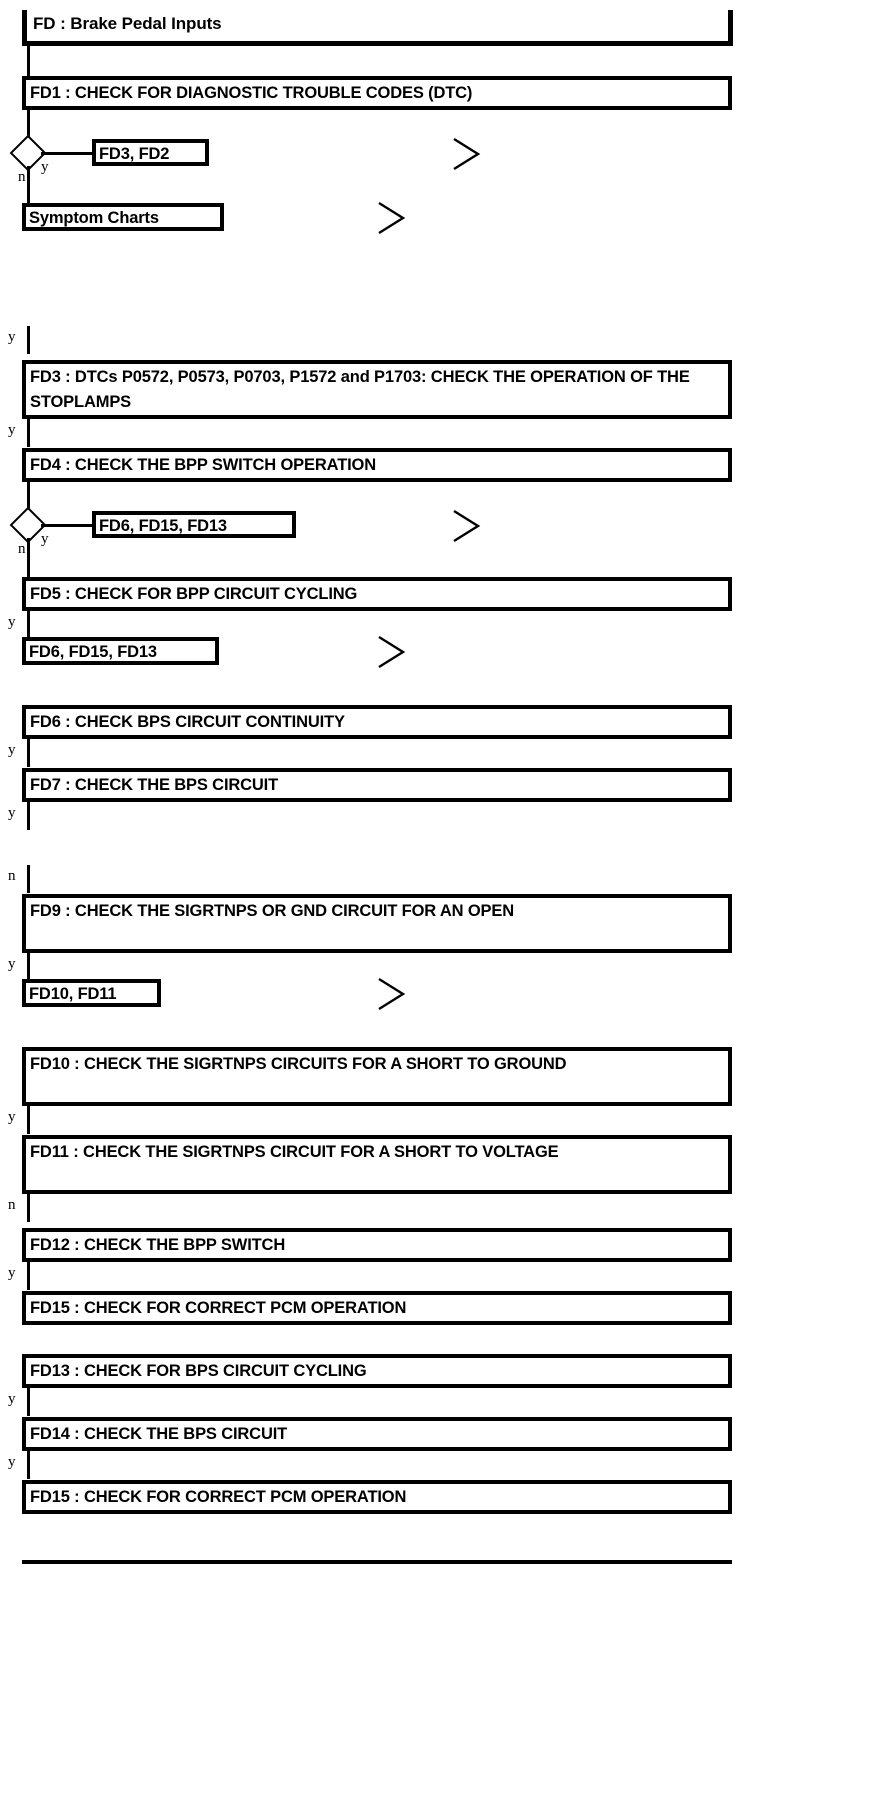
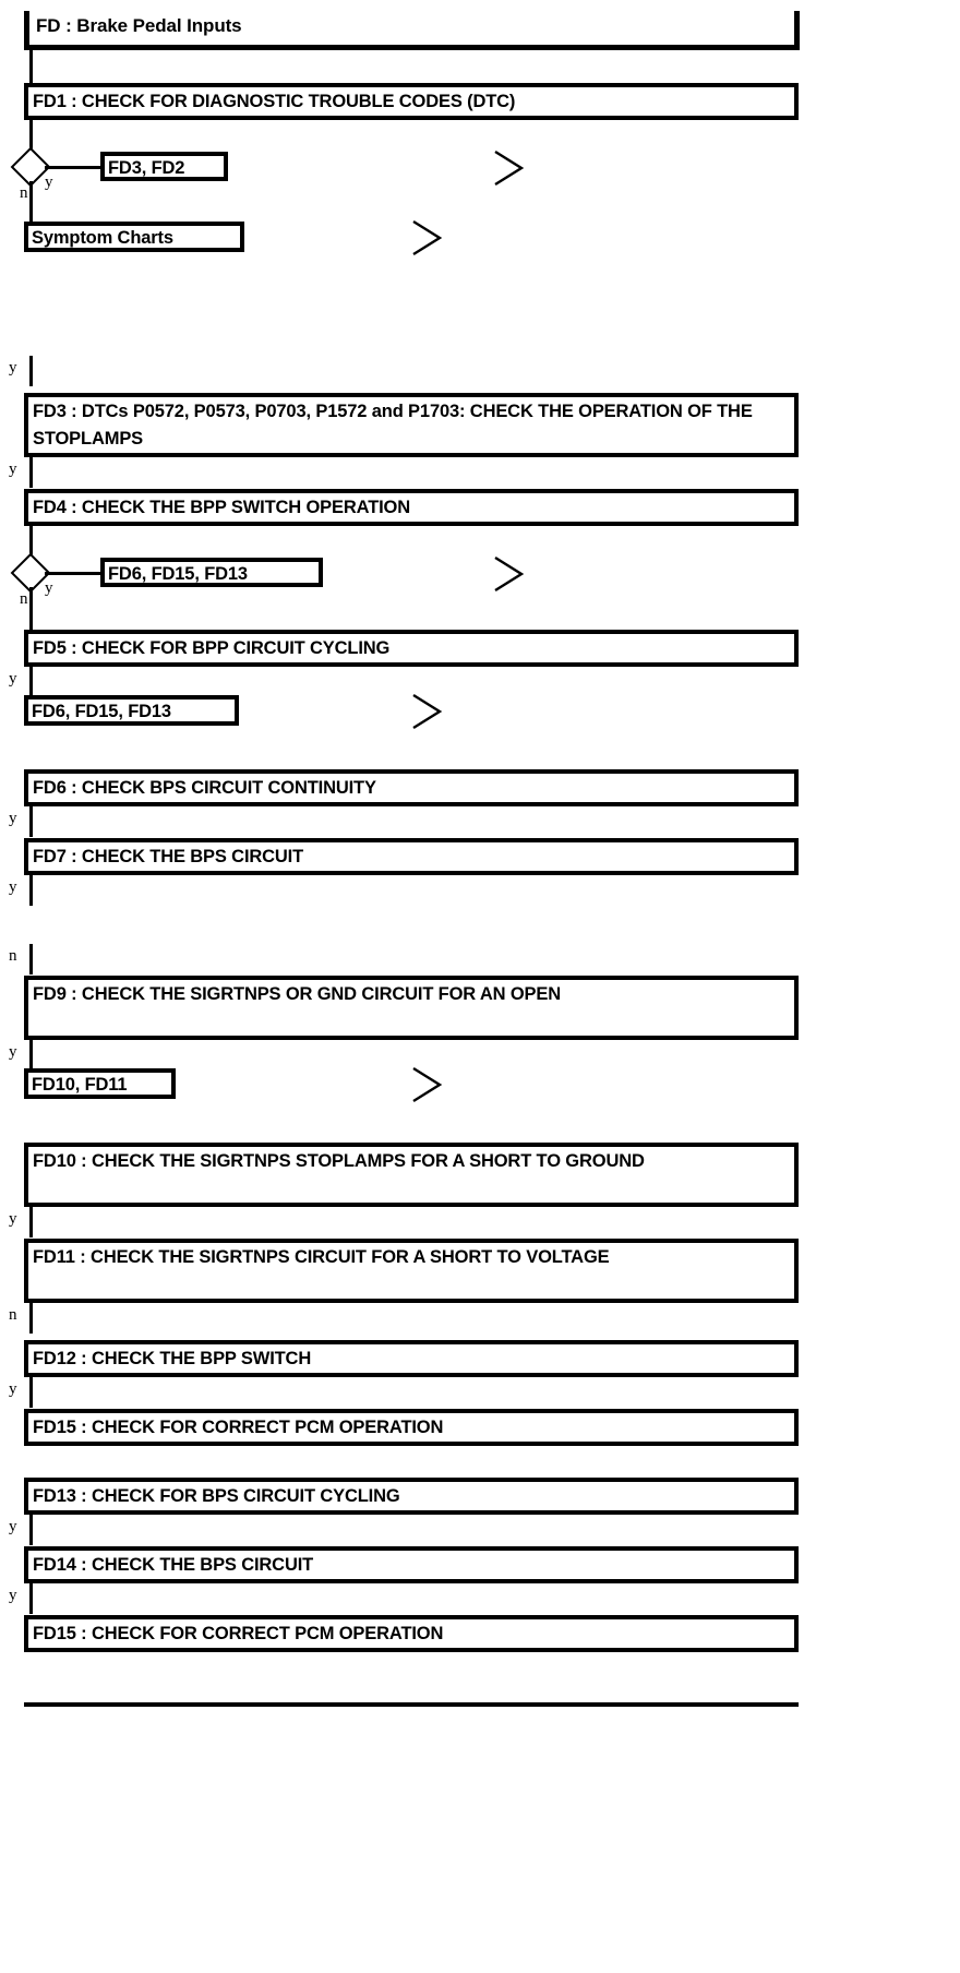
  FD : Brake Pedal Inputs
  FD1 : CHECK FOR DIAGNOSTIC TROUBLE CODES (DTC)
  y
  n
  FD3, FD2
  Symptom Charts
  y
  FD3 : DTCs P0572, P0573, P0703, P1572 and P1703: CHECK THE OPERATION OF THE STOPLAMPS
  y
  FD4 : CHECK THE BPP SWITCH OPERATION
  y
  n
  FD6, FD15, FD13
  FD5 : CHECK FOR BPP CIRCUIT CYCLING
  y
  FD6, FD15, FD13
  FD6 : CHECK BPS CIRCUIT CONTINUITY
  y
  FD7 : CHECK THE BPS CIRCUIT
  y
  n
  FD9 : CHECK THE SIGRTNPS OR GND CIRCUIT FOR AN OPEN
  y
  FD10, FD11
- FD10 : CHECK THE SIGRTNPS CIRCUITS FOR A SHORT TO GROUND
+ FD10 : CHECK THE SIGRTNPS STOPLAMPS FOR A SHORT TO GROUND
  y
  FD11 : CHECK THE SIGRTNPS CIRCUIT FOR A SHORT TO VOLTAGE
  n
  FD12 : CHECK THE BPP SWITCH
  y
  FD15 : CHECK FOR CORRECT PCM OPERATION
  FD13 : CHECK FOR BPS CIRCUIT CYCLING
  y
  FD14 : CHECK THE BPS CIRCUIT
  y
  FD15 : CHECK FOR CORRECT PCM OPERATION
